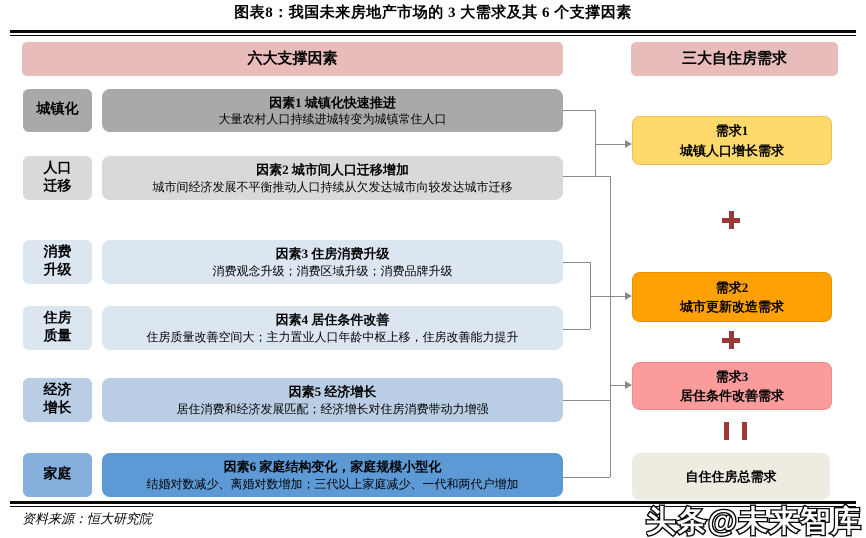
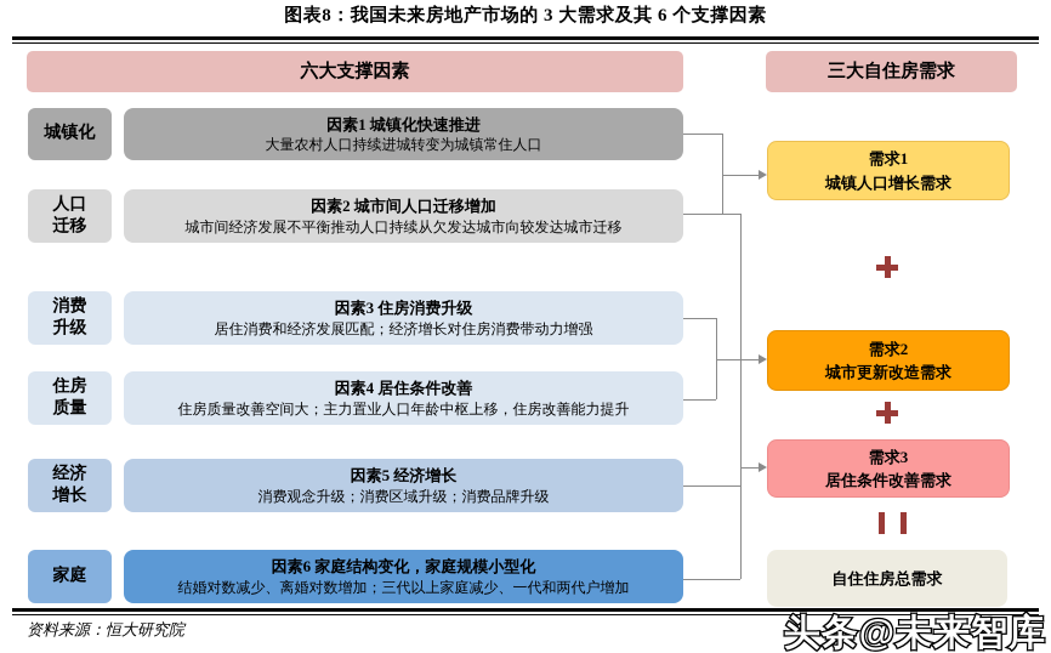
  图表8：我国未来房地产市场的 3 大需求及其 6 个支撑因素
  六大支撑因素
  三大自住房需求
  城镇化
  因素1 城镇化快速推进
  大量农村人口持续进城转变为城镇常住人口
  人口
  迁移
  因素2 城市间人口迁移增加
  城市间经济发展不平衡推动人口持续从欠发达城市向较发达城市迁移
  消费
  升级
  因素3 住房消费升级
- 消费观念升级；消费区域升级；消费品牌升级
+ 居住消费和经济发展匹配；经济增长对住房消费带动力增强
  住房
  质量
  因素4 居住条件改善
  住房质量改善空间大；主力置业人口年龄中枢上移，住房改善能力提升
  经济
  增长
  因素5 经济增长
- 居住消费和经济发展匹配；经济增长对住房消费带动力增强
+ 消费观念升级；消费区域升级；消费品牌升级
  家庭
  因素6 家庭结构变化，家庭规模小型化
  结婚对数减少、离婚对数增加；三代以上家庭减少、一代和两代户增加
  需求1
  城镇人口增长需求
  需求2
  城市更新改造需求
  需求3
  居住条件改善需求
  自住住房总需求
  资料来源：恒大研究院
  头条@未来智库
